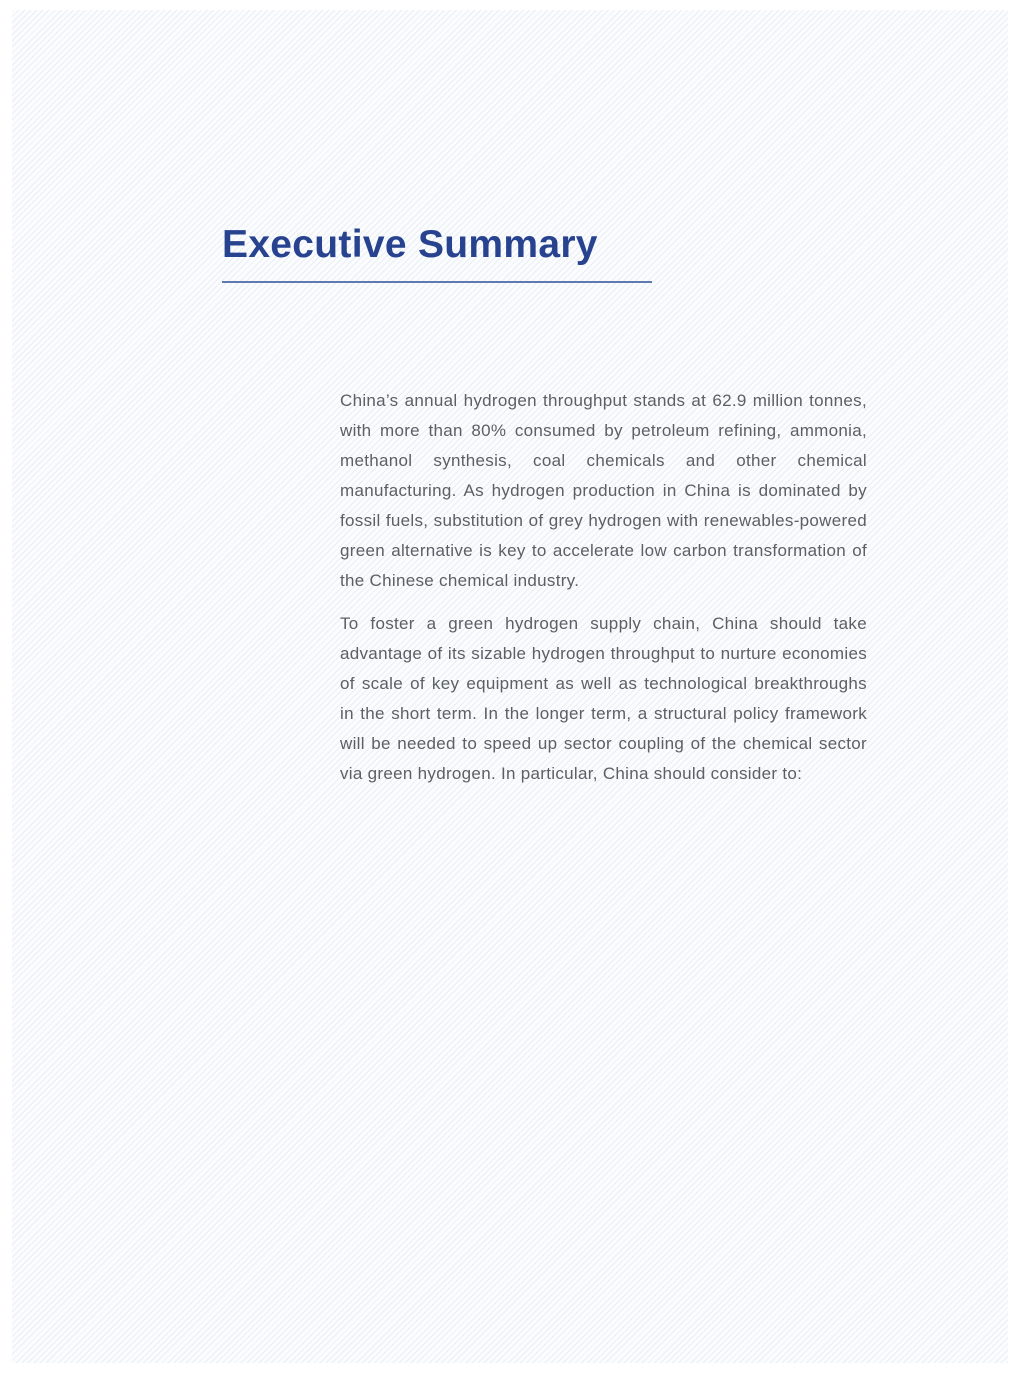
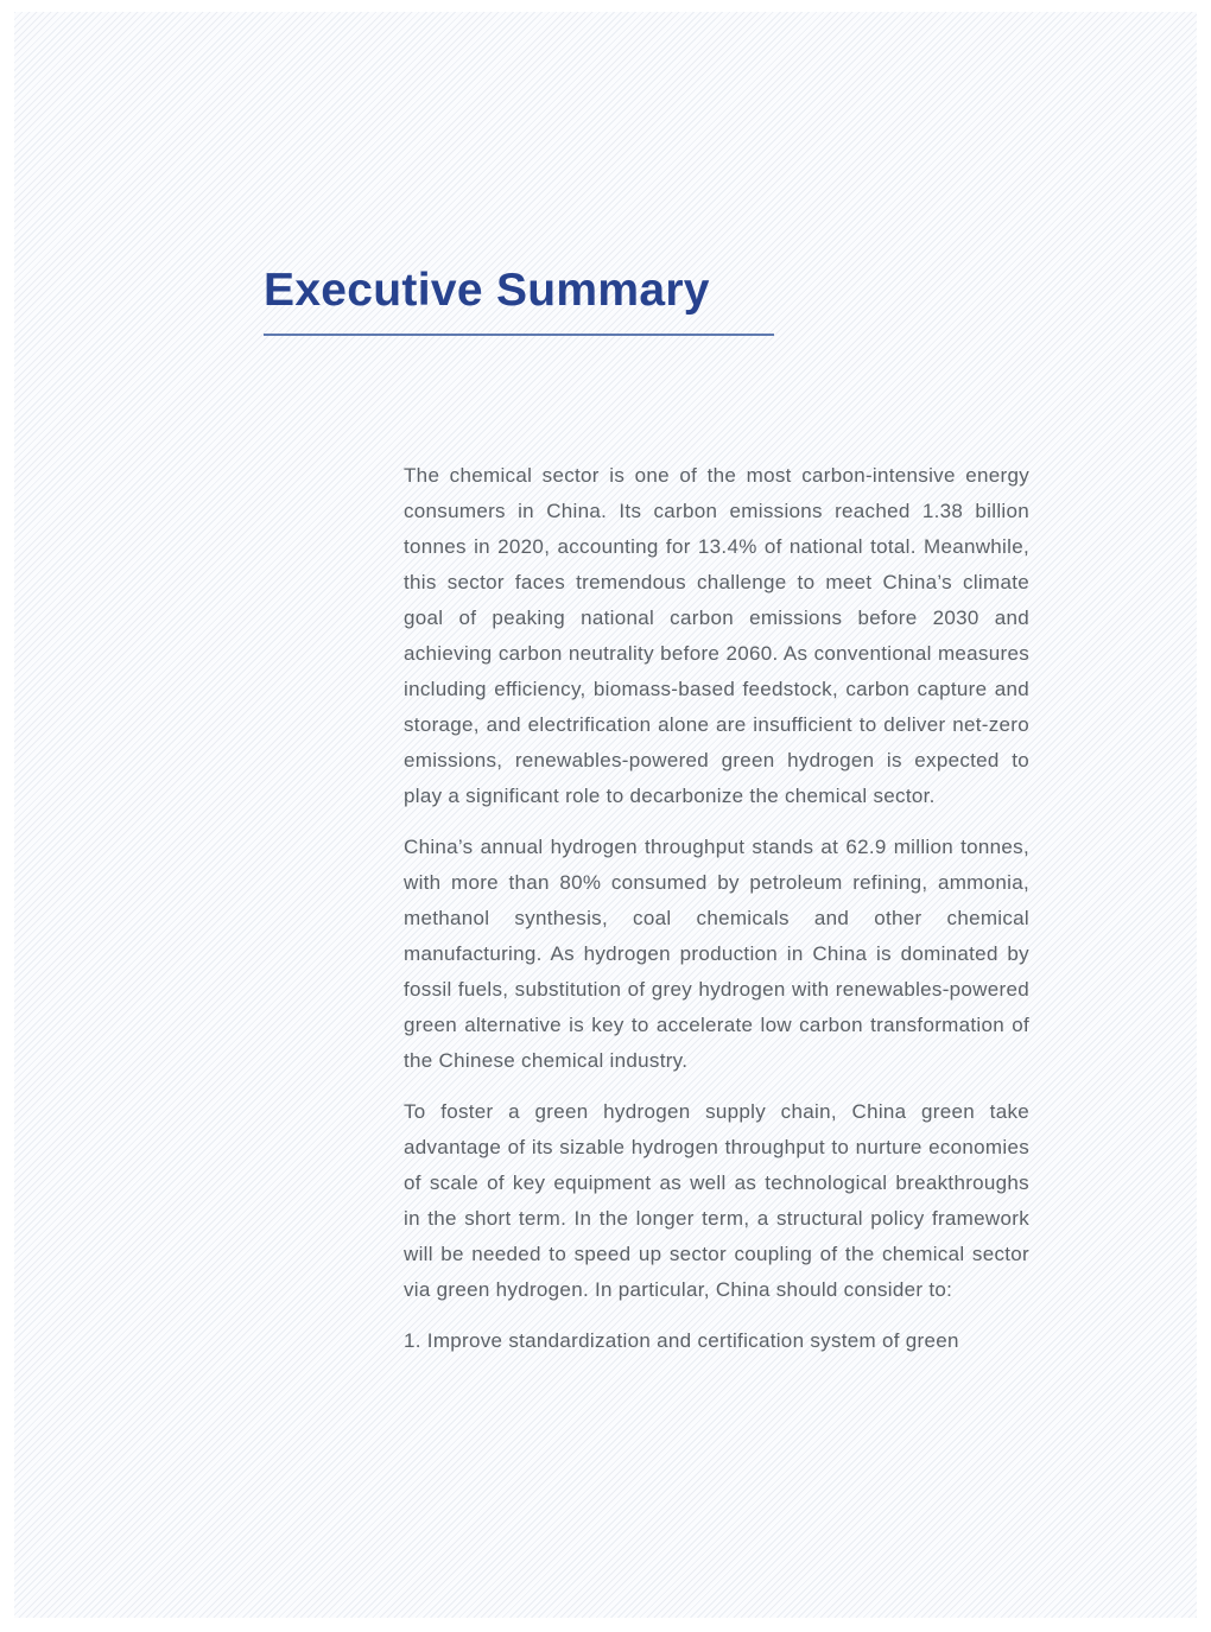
  Executive Summary
+ The chemical sector is one of the most carbon-intensive energy consumers in China. Its carbon emissions reached 1.38 billion tonnes in 2020, accounting for 13.4% of national total. Meanwhile, this sector faces tremendous challenge to meet China’s climate goal of peaking national carbon emissions before 2030 and achieving carbon neutrality before 2060. As conventional measures including efficiency, biomass-based feedstock, carbon capture and storage, and electrification alone are insufficient to deliver net-zero emissions, renewables-powered green hydrogen is expected to play a significant role to decarbonize the chemical sector.
  China’s annual hydrogen throughput stands at 62.9 million tonnes, with more than 80% consumed by petroleum refining, ammonia, methanol synthesis, coal chemicals and other chemical manufacturing. As hydrogen production in China is dominated by fossil fuels, substitution of grey hydrogen with renewables-powered green alternative is key to accelerate low carbon transformation of the Chinese chemical industry.
- To foster a green hydrogen supply chain, China should take advantage of its sizable hydrogen throughput to nurture economies of scale of key equipment as well as technological breakthroughs in the short term. In the longer term, a structural policy framework will be needed to speed up sector coupling of the chemical sector via green hydrogen. In particular, China should consider to:
+ To foster a green hydrogen supply chain, China green take advantage of its sizable hydrogen throughput to nurture economies of scale of key equipment as well as technological breakthroughs in the short term. In the longer term, a structural policy framework will be needed to speed up sector coupling of the chemical sector via green hydrogen. In particular, China should consider to:
+ 1. Improve standardization and certification system of green
